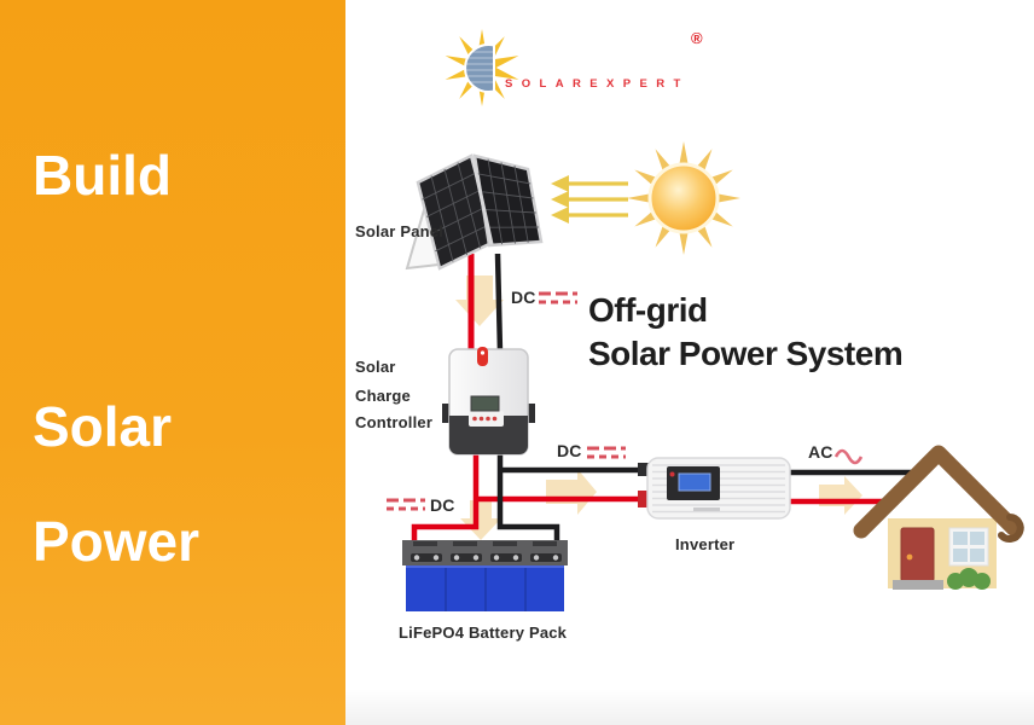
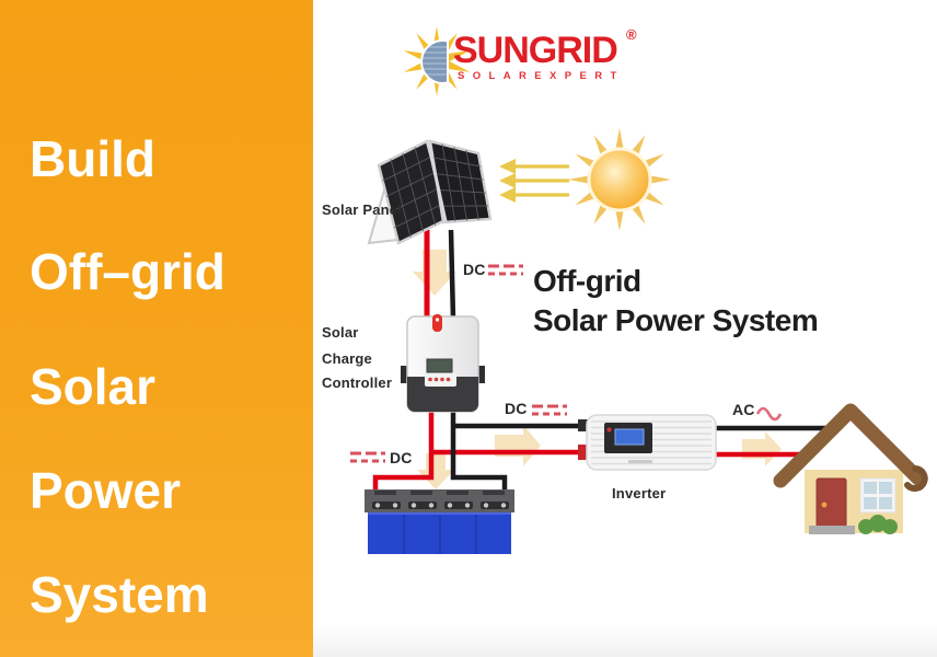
  Build
+ Off–grid
  Solar
  Power
+ System
+ SUNGRID
  ®
  SOLAREXPERT
  Off-grid
  Solar Power System
  Solar Panel
  Solar
  Charge
  Controller
  DC
  DC
  DC
  AC
  Inverter
- LiFePO4 Battery Pack
